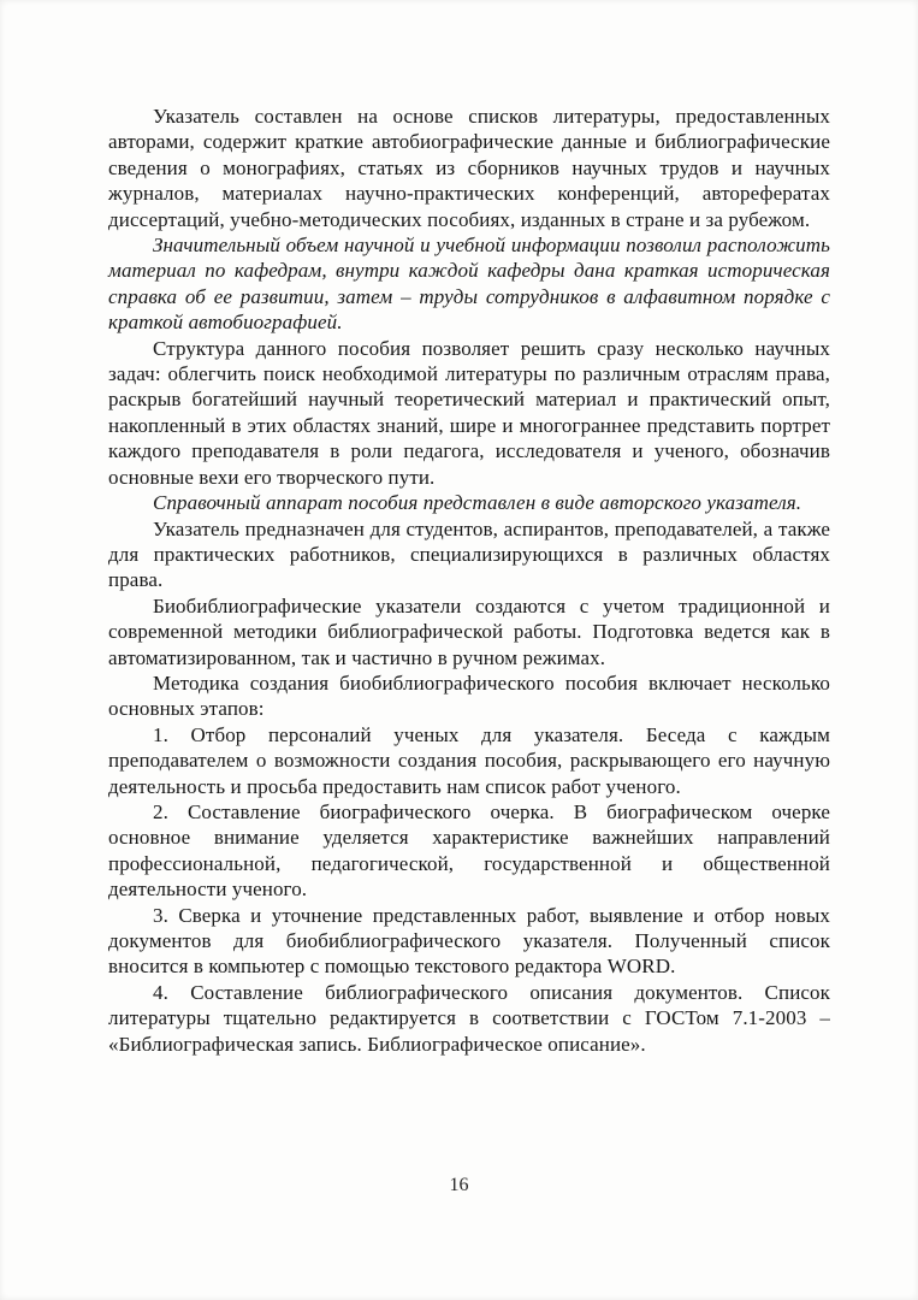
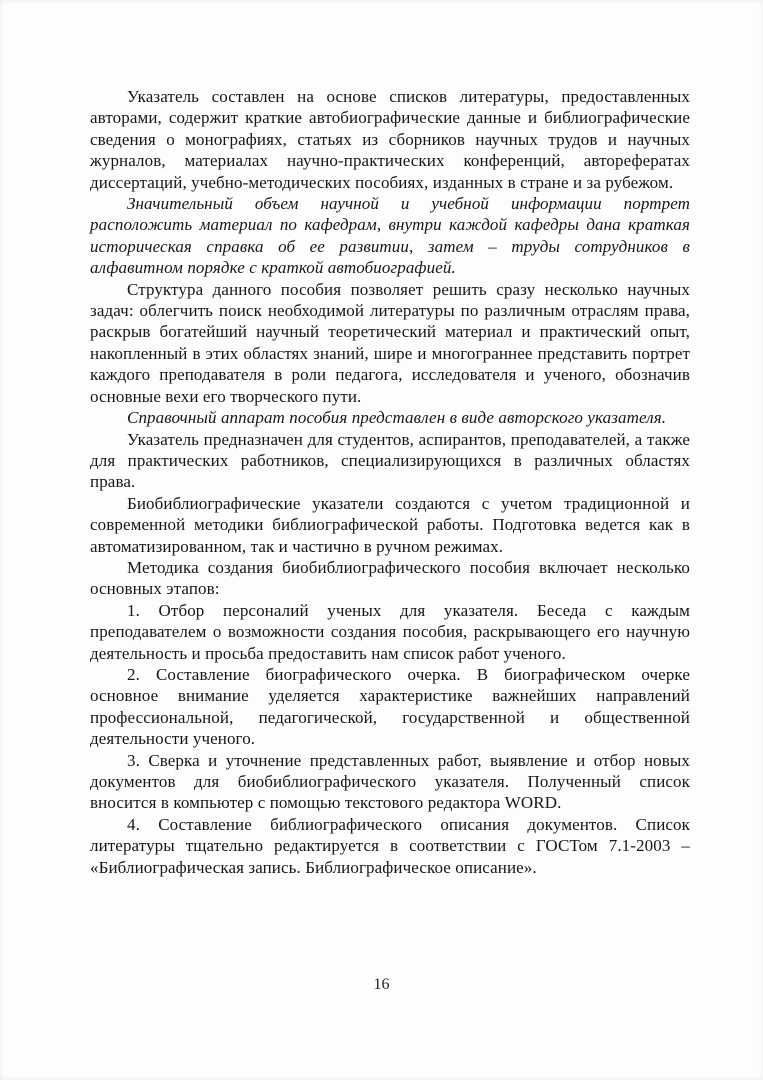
  Указатель составлен на основе списков литературы, предоставленных авторами, содержит краткие автобиографические данные и библиографические сведения о монографиях, статьях из сборников научных трудов и научных журналов, материалах научно-практических конференций, авторефератах диссертаций, учебно-методических пособиях, изданных в стране и за рубежом.
- Значительный объем научной и учебной информации позволил расположить материал по кафедрам, внутри каждой кафедры дана краткая историческая справка об ее развитии, затем – труды сотрудников в алфавитном порядке с краткой автобиографией.
+ Значительный объем научной и учебной информации портрет расположить материал по кафедрам, внутри каждой кафедры дана краткая историческая справка об ее развитии, затем – труды сотрудников в алфавитном порядке с краткой автобиографией.
  Структура данного пособия позволяет решить сразу несколько научных задач: облегчить поиск необходимой литературы по различным отраслям права, раскрыв богатейший научный теоретический материал и практический опыт, накопленный в этих областях знаний, шире и многограннее представить портрет каждого преподавателя в роли педагога, исследователя и ученого, обозначив основные вехи его творческого пути.
  Справочный аппарат пособия представлен в виде авторского указателя.
  Указатель предназначен для студентов, аспирантов, преподавателей, а также для практических работников, специализирующихся в различных областях права.
  Биобиблиографические указатели создаются с учетом традиционной и современной методики библиографической работы. Подготовка ведется как в автоматизированном, так и частично в ручном режимах.
  Методика создания биобиблиографического пособия включает несколько основных этапов:
  1. Отбор персоналий ученых для указателя. Беседа с каждым преподавателем о возможности создания пособия, раскрывающего его научную деятельность и просьба предоставить нам список работ ученого.
  2. Составление биографического очерка. В биографическом очерке основное внимание уделяется характеристике важнейших направлений профессиональной, педагогической, государственной и общественной деятельности ученого.
  3. Сверка и уточнение представленных работ, выявление и отбор новых документов для биобиблиографического указателя. Полученный список вносится в компьютер с помощью текстового редактора WORD.
  4. Составление библиографического описания документов. Список литературы тщательно редактируется в соответствии с ГОСТом 7.1-2003 – «Библиографическая запись. Библиографическое описание».
  16
